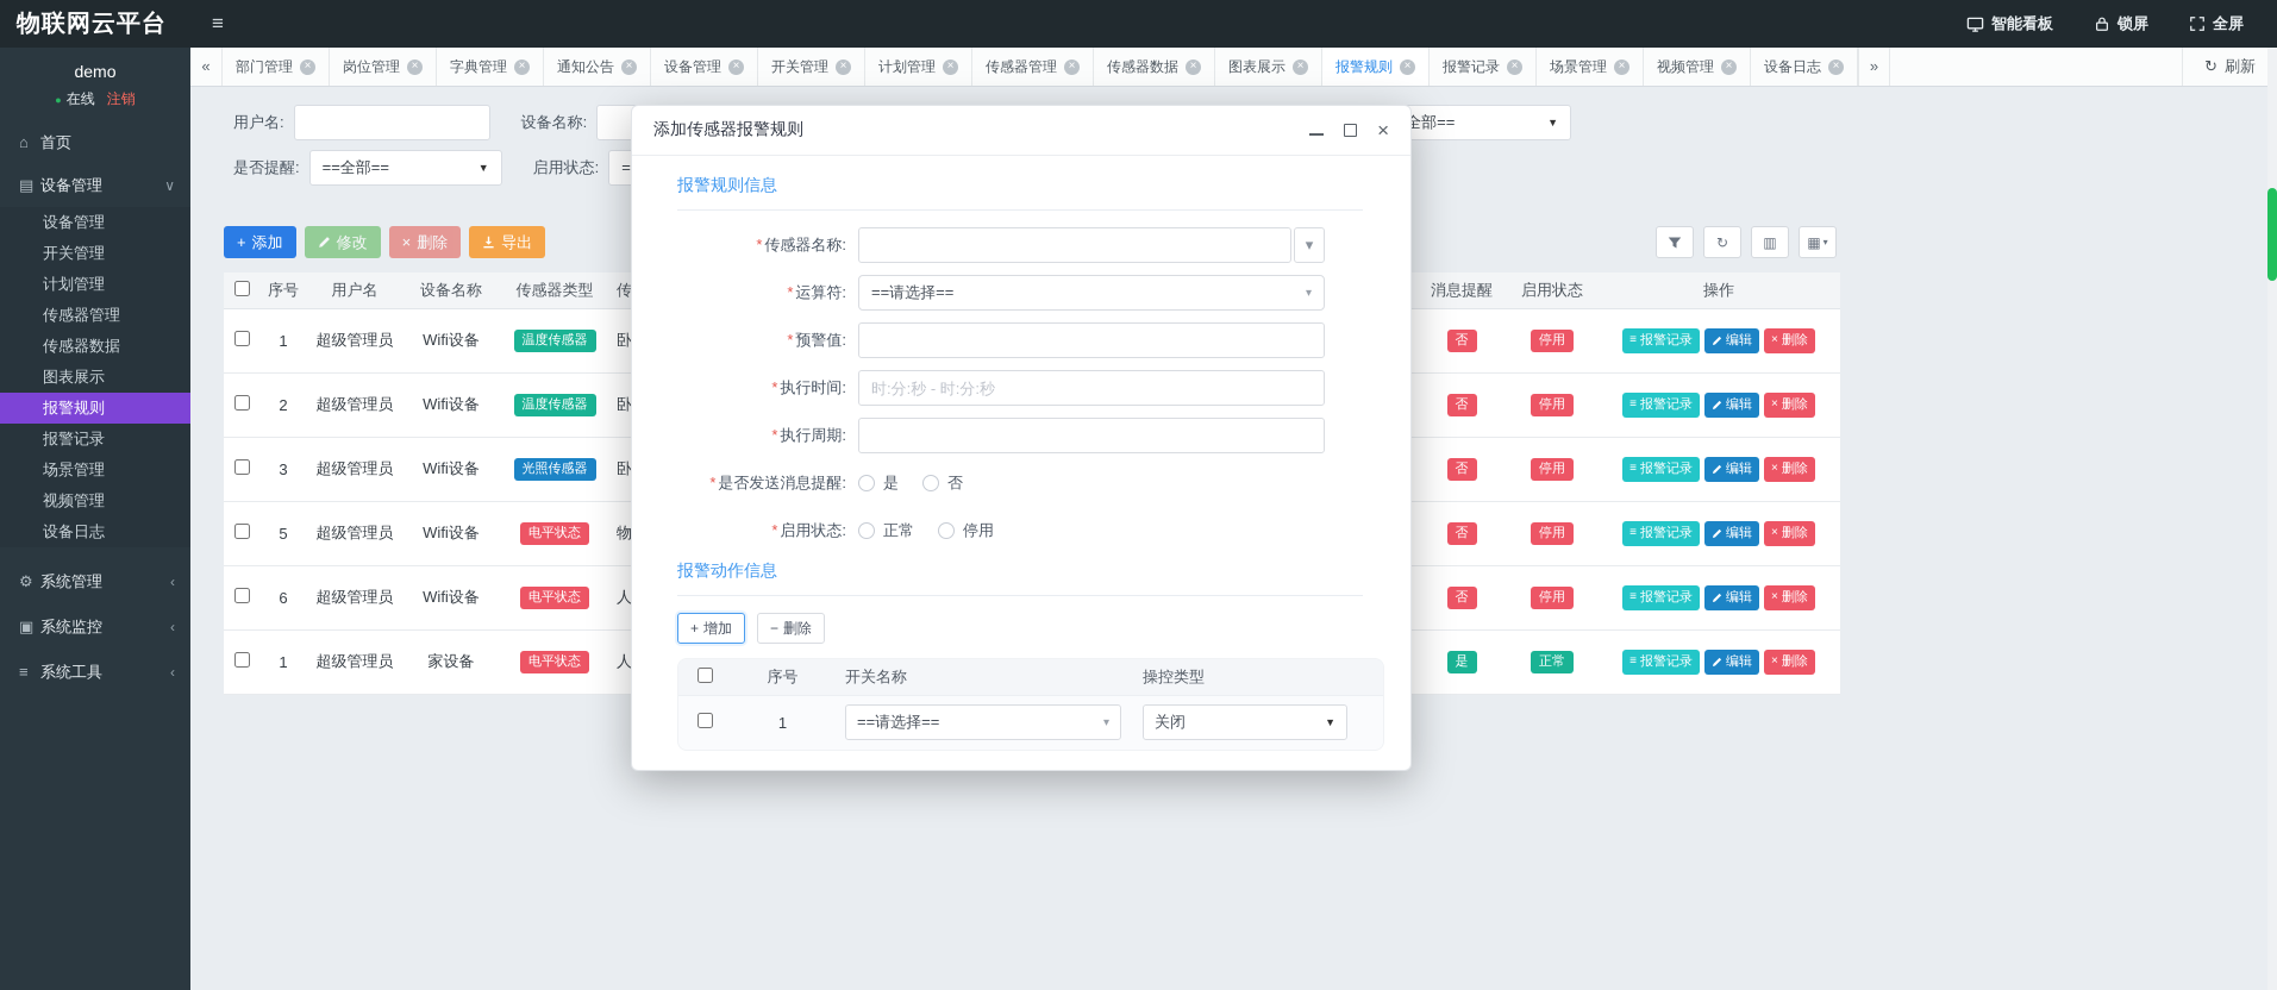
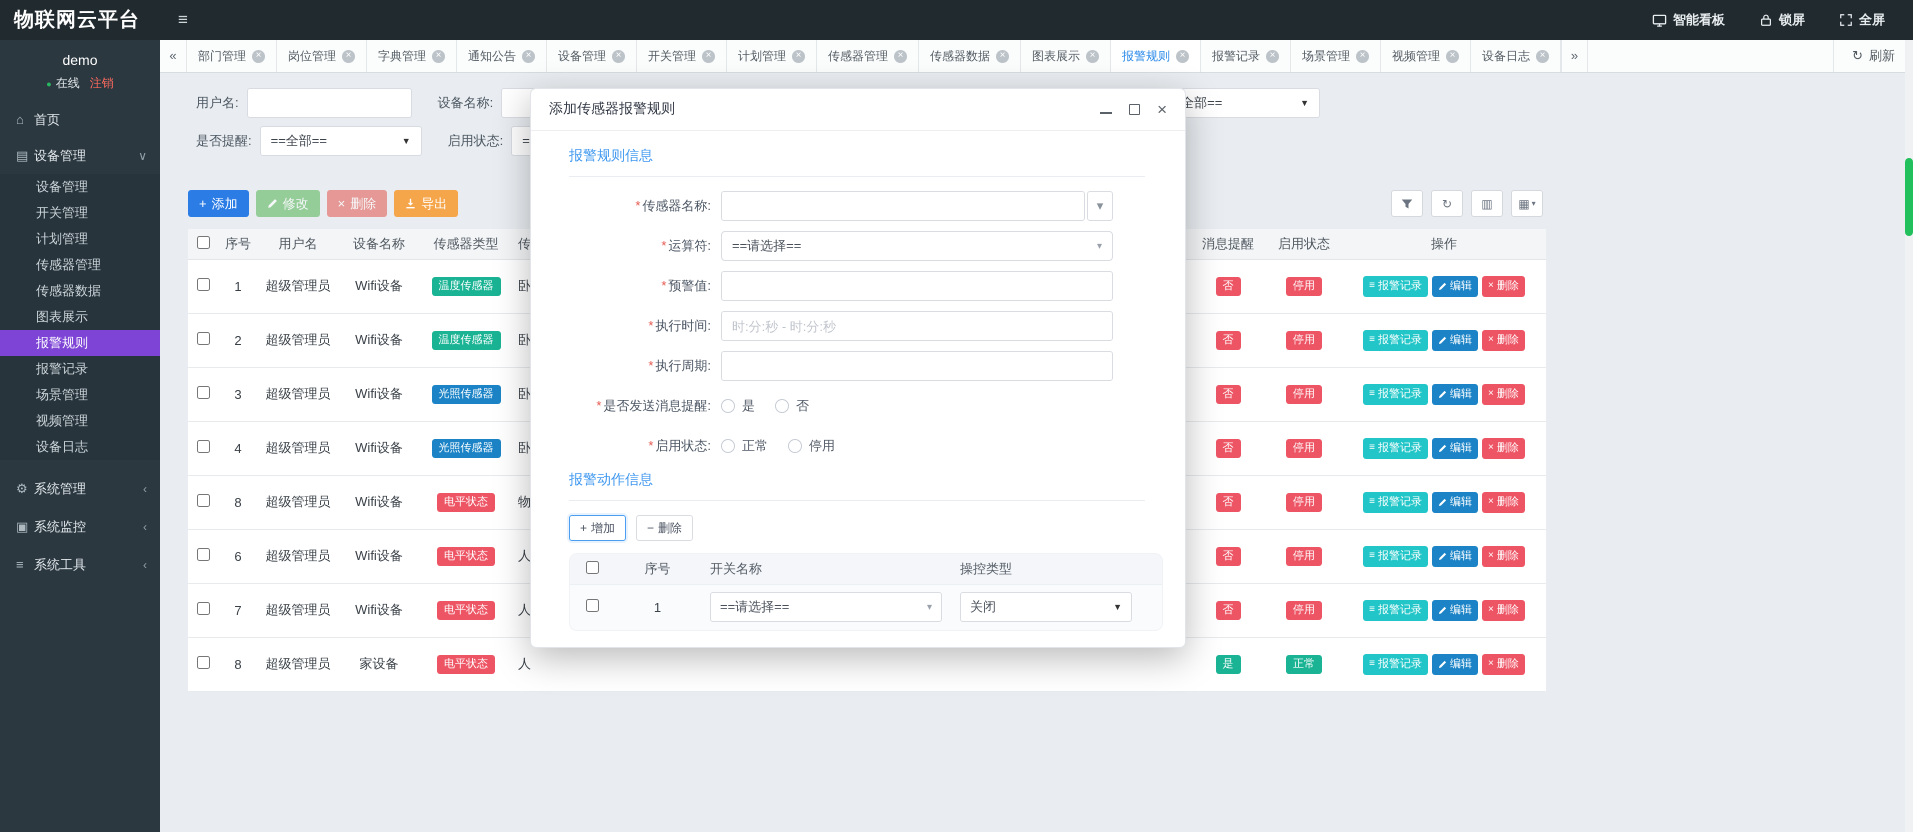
  物联网云平台
  ≡
  智能看板
  锁屏
  全屏
  demo
  ● 在线 注销
  ⌂ 首页
  ▤ 设备管理
  ∨
  设备管理
  开关管理
  计划管理
  传感器管理
  传感器数据
  图表展示
  报警规则
  报警记录
  场景管理
  视频管理
  设备日志
  ⚙ 系统管理
  ‹
  ▣ 系统监控
  ‹
  ≡ 系统工具
  ‹
  «
  部门管理
  ×
  岗位管理
  ×
  字典管理
  ×
  通知公告
  ×
  设备管理
  ×
  开关管理
  ×
  计划管理
  ×
  传感器管理
  ×
  传感器数据
  ×
  图表展示
  ×
  报警规则
  ×
  报警记录
  ×
  场景管理
  ×
  视频管理
  ×
  设备日志
  ×
  »
  ↻
  刷新
  用户名:
  设备名称:
  ▼
  是否提醒:
  ==全部==
  ▼
  启用状态:
  +
  添加
  修改
  ×
  删除
  导出
  ↻
  ▥
  ▦
  ▾
  	序号	用户名	设备名称	传感器类型	传	消息提醒	启用状态	操作
  	1	超级管理员	Wifi设备	温度传感器	卧	否	停用	≡ 报警记录 编辑 × 删除
  	2	超级管理员	Wifi设备	温度传感器	卧	否	停用	≡ 报警记录 编辑 × 删除
  	3	超级管理员	Wifi设备	光照传感器	卧	否	停用	≡ 报警记录 编辑 × 删除
+ 	4	超级管理员	Wifi设备	光照传感器	卧	否	停用	≡ 报警记录 编辑 × 删除
- 	5	超级管理员	Wifi设备	电平状态	物	否	停用	≡ 报警记录 编辑 × 删除
+ 	8	超级管理员	Wifi设备	电平状态	物	否	停用	≡ 报警记录 编辑 × 删除
  	6	超级管理员	Wifi设备	电平状态	人	否	停用	≡ 报警记录 编辑 × 删除
+ 	7	超级管理员	Wifi设备	电平状态	人	否	停用	≡ 报警记录 编辑 × 删除
- 	1	超级管理员	家设备	电平状态	人	是	正常	≡ 报警记录 编辑 × 删除
+ 	8	超级管理员	家设备	电平状态	人	是	正常	≡ 报警记录 编辑 × 删除
  添加传感器报警规则
  ×
  报警规则信息
  * 传感器名称:
  ▾
  * 运算符:
  ==请选择==
  ▾
  * 预警值:
  * 执行时间:
  时:分:秒 - 时:分:秒
  * 执行周期:
  * 是否发送消息提醒:
  是
  否
  * 启用状态:
  正常
  停用
  报警动作信息
  +
  增加
  −
  删除
  	序号	开关名称	操控类型
  	1	==请选择== ▾	关闭 ▼
